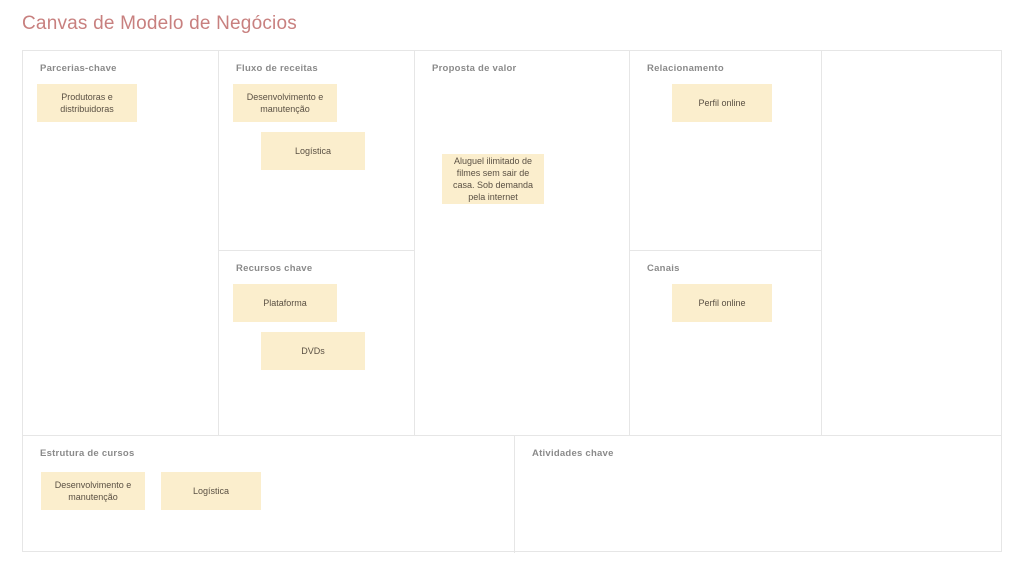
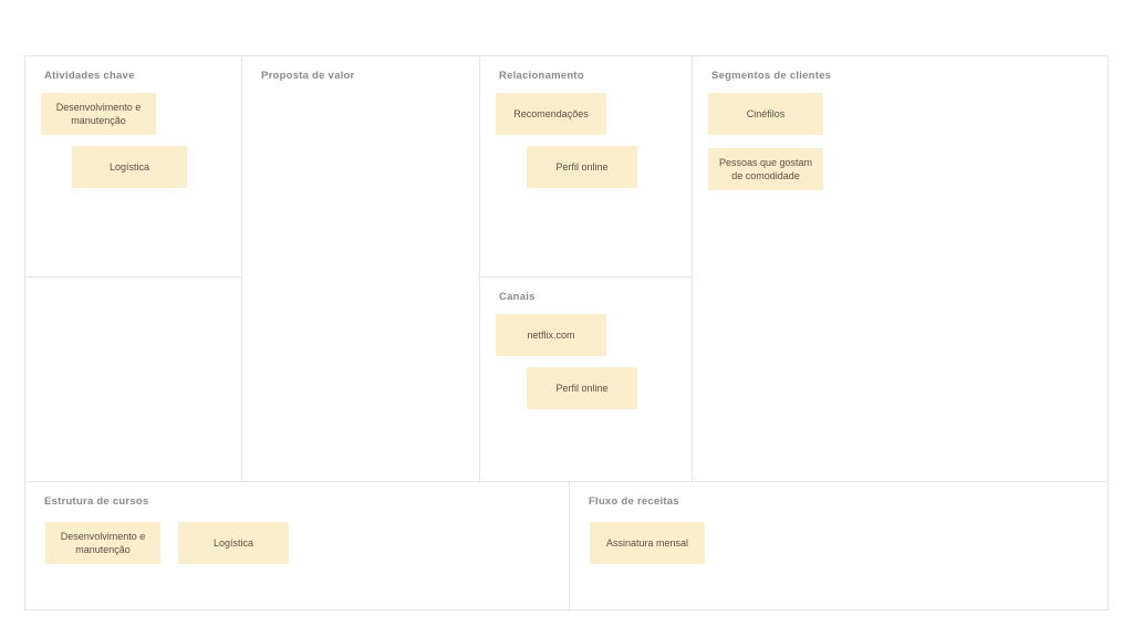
- Canvas de Modelo de Negócios
- Parcerias-chave
- Produtoras e distribuidoras
- Fluxo de receitas
+ Atividades chave
  Desenvolvimento e manutenção
  Logística
- Recursos chave
- Plataforma
- DVDs
  Proposta de valor
- Aluguel ilimitado de filmes sem sair de casa. Sob demanda pela internet
  Relacionamento
+ Recomendações
  Perfil online
  Canais
+ netflix.com
  Perfil online
+ Segmentos de clientes
+ Cinéfilos
+ Pessoas que gostam de comodidade
  Estrutura de cursos
  Desenvolvimento e manutenção
  Logística
- Atividades chave
+ Fluxo de receitas
+ Assinatura mensal
